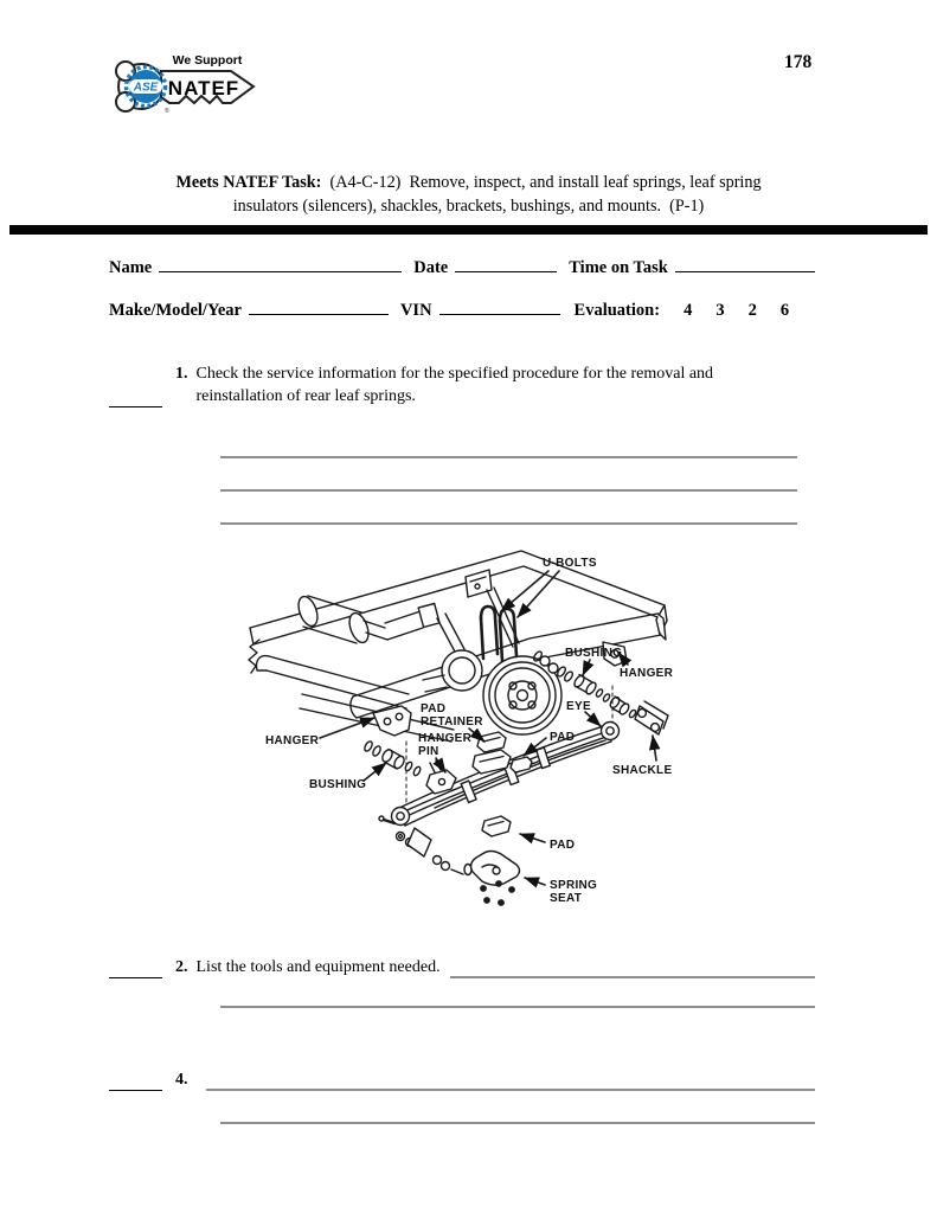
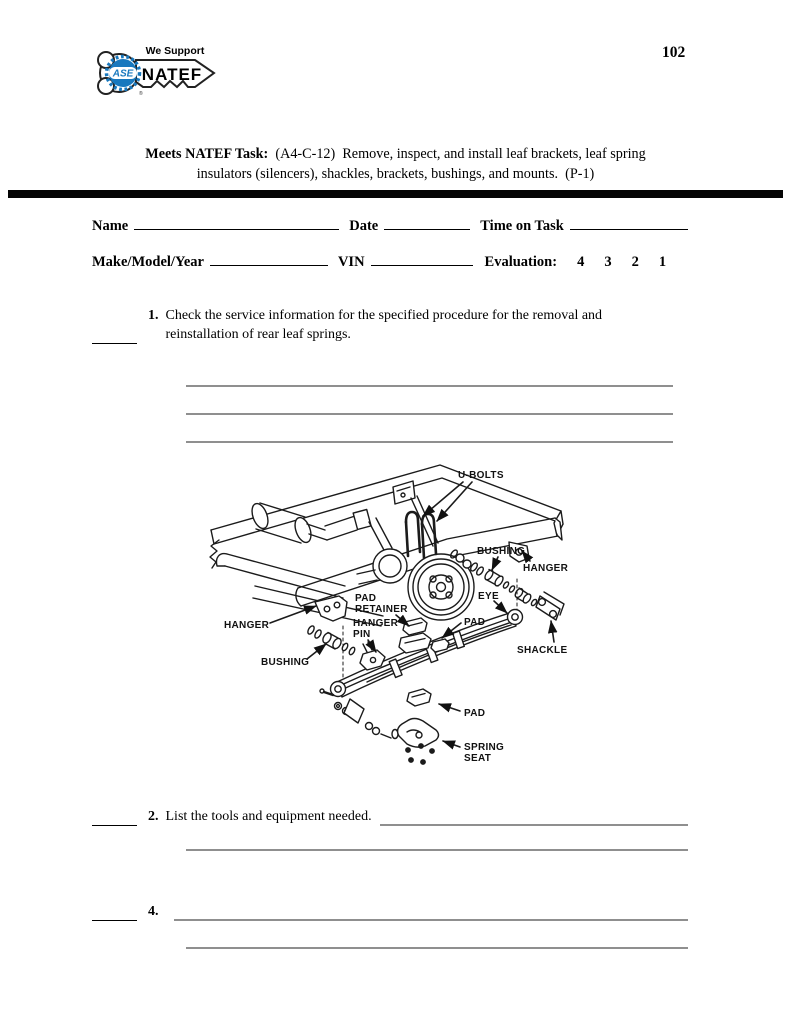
  ASE
  We Support
  NATEF
- 178
+ 102
- Meets NATEF Task: (A4-C-12) Remove, inspect, and install leaf springs, leaf spring
+ Meets NATEF Task: (A4-C-12) Remove, inspect, and install leaf brackets, leaf spring
  insulators (silencers), shackles, brackets, bushings, and mounts. (P-1)
  Name
  Date
  Time on Task
  Make/Model/Year
  VIN
  Evaluation:
  4
  3
  2
- 6
+ 1
  1.
  Check the service information for the specified procedure for the removal and
  reinstallation of rear leaf springs.
  U-BOLTS
  BUSHING
  HANGER
  EYE
  PAD
  RETAINER
  PAD
  HANGER
  HANGER
  PIN
  BUSHING
  SHACKLE
  PAD
  SPRING
  SEAT
  2.
  List the tools and equipment needed.
  4.
